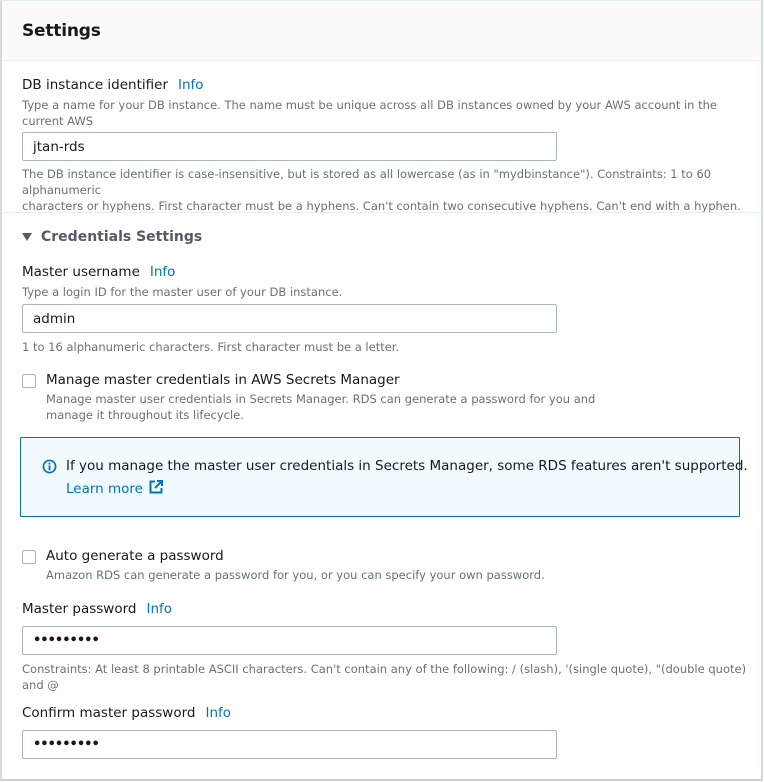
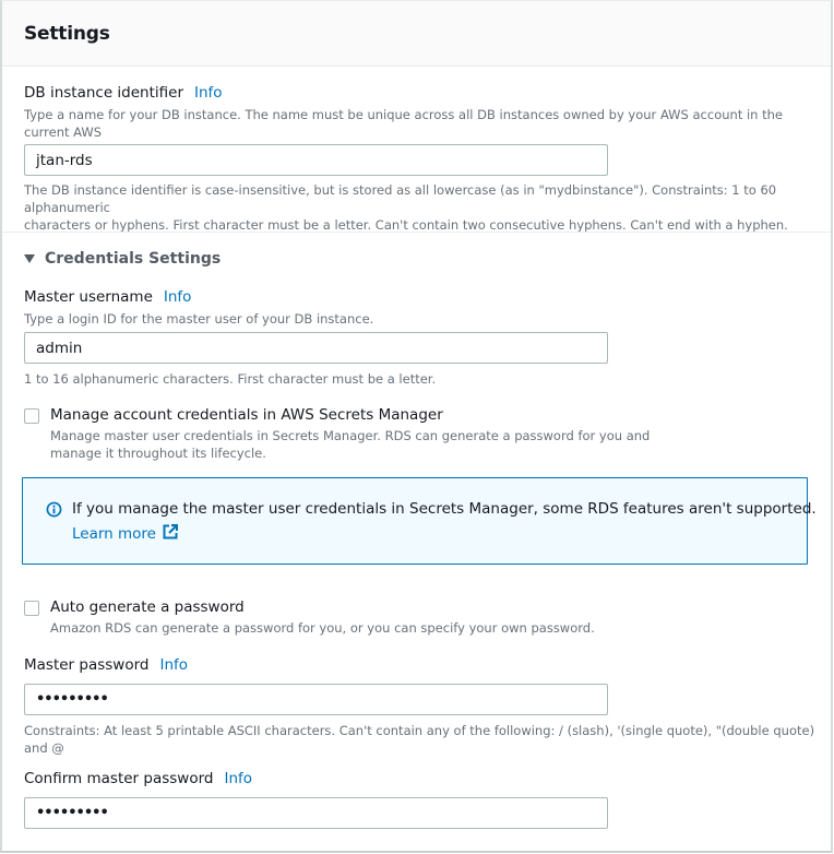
  Settings
  DB instance identifier Info
  Type a name for your DB instance. The name must be unique across all DB instances owned by your AWS account in the current AWS
  jtan-rds
  The DB instance identifier is case-insensitive, but is stored as all lowercase (as in "mydbinstance"). Constraints: 1 to 60 alphanumeric
- characters or hyphens. First character must be a hyphens. Can't contain two consecutive hyphens. Can't end with a hyphen.
+ characters or hyphens. First character must be a letter. Can't contain two consecutive hyphens. Can't end with a hyphen.
  Credentials Settings
  Master username Info
  Type a login ID for the master user of your DB instance.
  admin
  1 to 16 alphanumeric characters. First character must be a letter.
- Manage master credentials in AWS Secrets Manager
+ Manage account credentials in AWS Secrets Manager
  Manage master user credentials in Secrets Manager. RDS can generate a password for you and
  manage it throughout its lifecycle.
  If you manage the master user credentials in Secrets Manager, some RDS features aren't supported.
  Learn more
  Auto generate a password
  Amazon RDS can generate a password for you, or you can specify your own password.
  Master password Info
  •••••••••
- Constraints: At least 8 printable ASCII characters. Can't contain any of the following: / (slash), '(single quote), "(double quote) and @
+ Constraints: At least 5 printable ASCII characters. Can't contain any of the following: / (slash), '(single quote), "(double quote) and @
  Confirm master password Info
  •••••••••
